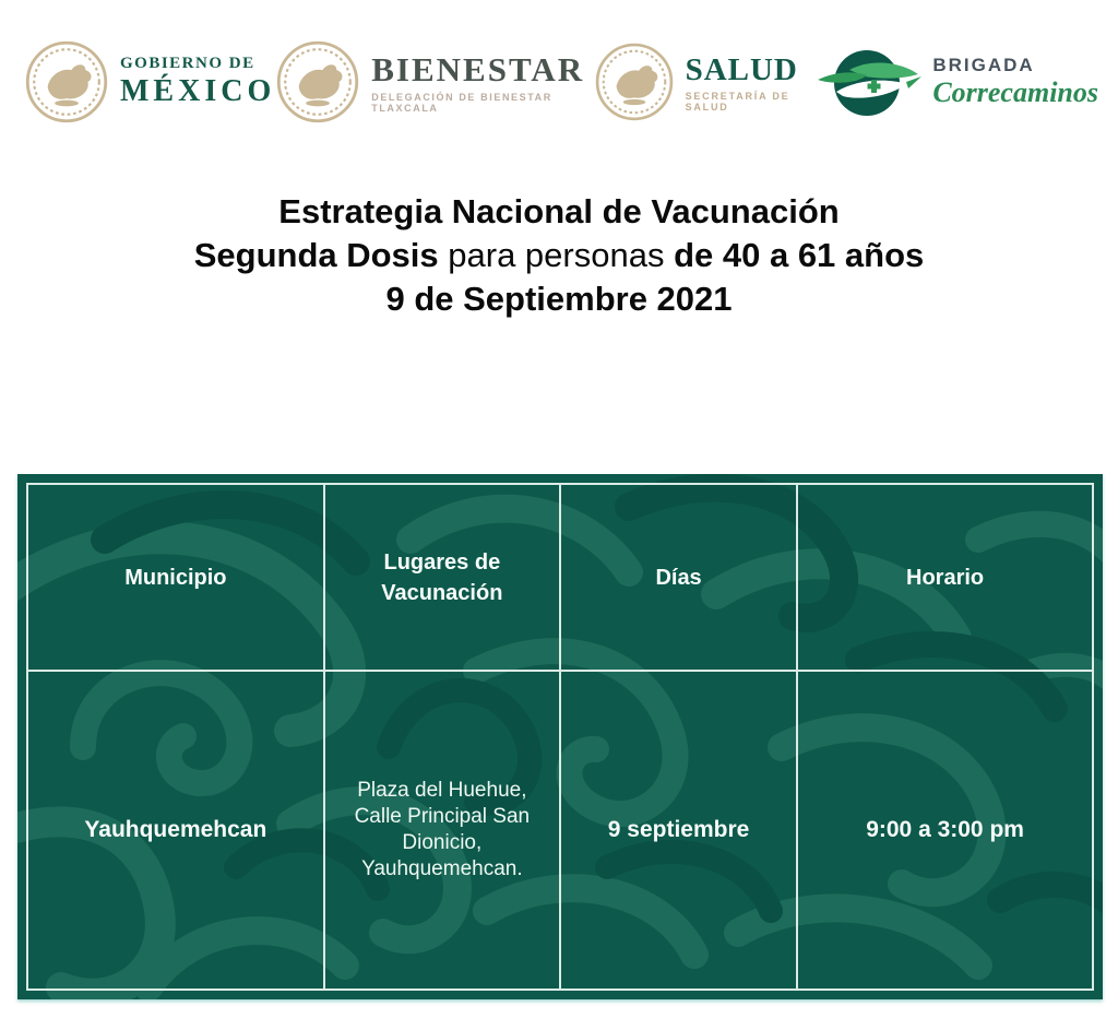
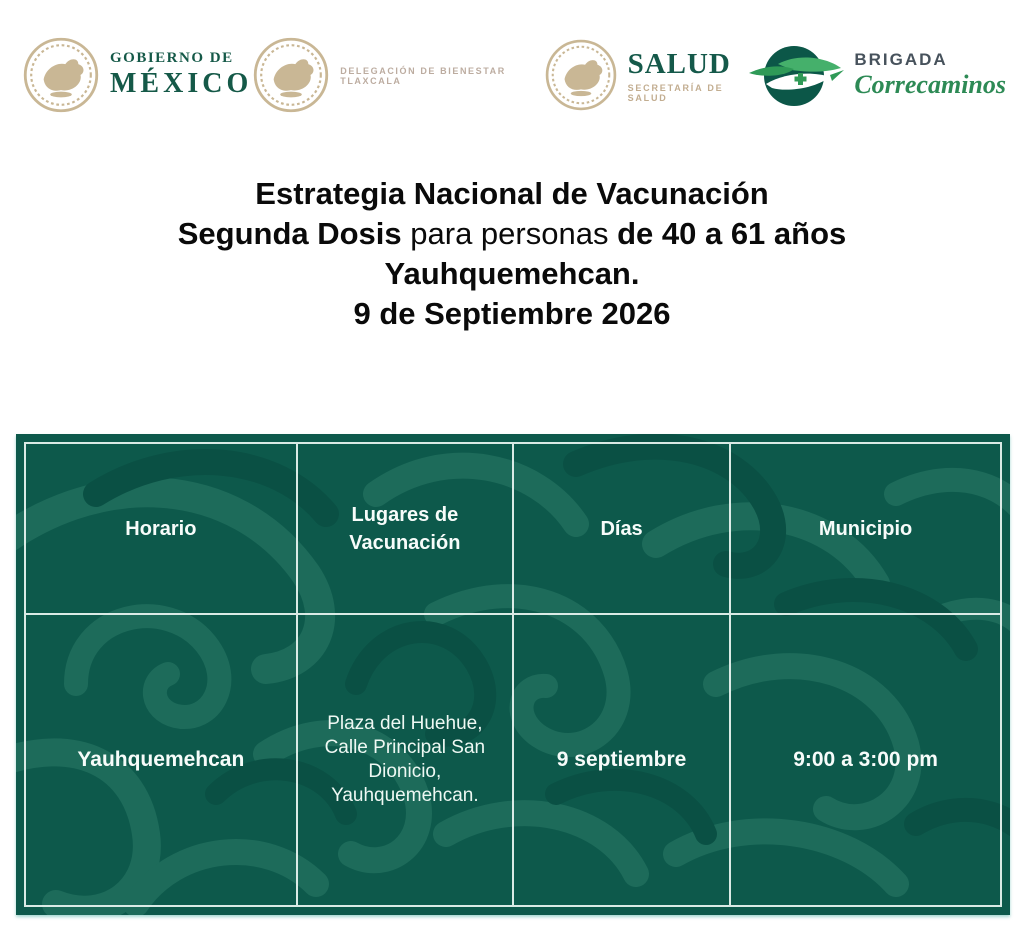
  GOBIERNO DE
  MÉXICO
- BIENESTAR
  DELEGACIÓN DE BIENESTAR TLAXCALA
  SALUD
  SECRETARÍA DE SALUD
  BRIGADA
  Correcaminos
  Estrategia Nacional de Vacunación
  Segunda Dosis para personas de 40 a 61 años
+ Yauhquemehcan.
- 9 de Septiembre 2021
+ 9 de Septiembre 2026
- Municipio
+ Horario
  Lugares de Vacunación
  Días
- Horario
+ Municipio
  Yauhquemehcan
  Plaza del Huehue, Calle Principal San Dionicio, Yauhquemehcan.
  9 septiembre
  9:00 a 3:00 pm
